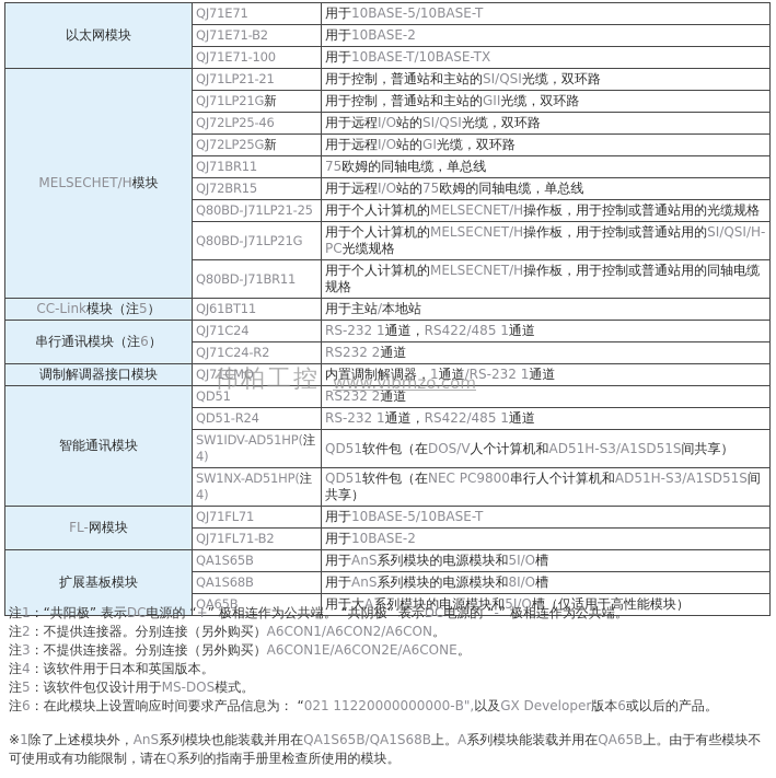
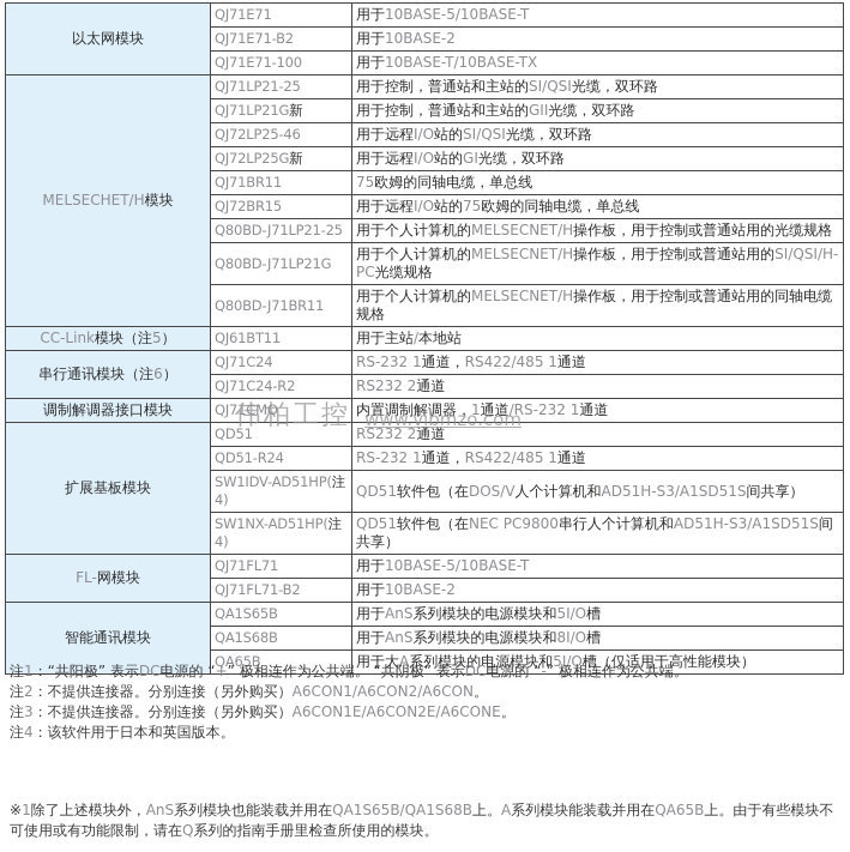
  以太网模块	QJ71E71	用于10BASE-5/10BASE-T
  QJ71E71-B2	用于10BASE-2
  QJ71E71-100	用于10BASE-T/10BASE-TX
- MELSECHET/H模块	QJ71LP21-21	用于控制，普通站和主站的SI/QSI光缆，双环路
+ MELSECHET/H模块	QJ71LP21-25	用于控制，普通站和主站的SI/QSI光缆，双环路
  QJ71LP21G新	用于控制，普通站和主站的GII光缆，双环路
  QJ72LP25-46	用于远程I/O站的SI/QSI光缆，双环路
  QJ72LP25G新	用于远程I/O站的GI光缆，双环路
  QJ71BR11	75欧姆的同轴电缆，单总线
  QJ72BR15	用于远程I/O站的75欧姆的同轴电缆，单总线
  Q80BD-J71LP21-25	用于个人计算机的MELSECNET/H操作板，用于控制或普通站用的光缆规格
  Q80BD-J71LP21G	用于个人计算机的MELSECNET/H操作板，用于控制或普通站用的SI/QSI/H-PC光缆规格
  Q80BD-J71BR11	用于个人计算机的MELSECNET/H操作板，用于控制或普通站用的同轴电缆规格
  CC-Link模块（注5）	QJ61BT11	用于主站/本地站
  串行通讯模块（注6）	QJ71C24	RS-232 1通道，RS422/485 1通道
  QJ71C24-R2	RS232 2通道
  调制解调器接口模块	QJ71CMO	内置调制解调器，1通道/RS-232 1通道
- 智能通讯模块	QD51	RS232 2通道
+ 扩展基板模块	QD51	RS232 2通道
  QD51-R24	RS-232 1通道，RS422/485 1通道
  SW1IDV-AD51HP(注4)	QD51软件包（在DOS/V人个计算机和AD51H-S3/A1SD51S间共享）
  SW1NX-AD51HP(注4)	QD51软件包（在NEC PC9800串行人个计算机和AD51H-S3/A1SD51S间共享）
  FL-网模块	QJ71FL71	用于10BASE-5/10BASE-T
  QJ71FL71-B2	用于10BASE-2
- 扩展基板模块	QA1S65B	用于AnS系列模块的电源模块和5I/O槽
+ 智能通讯模块	QA1S65B	用于AnS系列模块的电源模块和5I/O槽
  QA1S68B	用于AnS系列模块的电源模块和8I/O槽
  QA65B	用于大A系列模块的电源模块和5I/O槽（仅适用于高性能模块）
  伟柏工控
  www.vibmzo.com
  注1：“共阳极” 表示DC电源的 “+” 极相连作为公共端。 “共阴极” 表示DC电源的 “-” 极相连作为公共端。
  注2：不提供连接器。分别连接（另外购买）A6CON1/A6CON2/A6CON。
  注3：不提供连接器。分别连接（另外购买）A6CON1E/A6CON2E/A6CONE。
  注4：该软件用于日本和英国版本。
- 注5：该软件包仅设计用于MS-DOS模式。
- 注6：在此模块上设置响应时间要求产品信息为： “021 11220000000000-B",以及GX Developer版本6或以后的产品。
  ※1除了上述模块外，AnS系列模块也能装载并用在QA1S65B/QA1S68B上。A系列模块能装载并用在QA65B上。由于有些模块不可使用或有功能限制，请在Q系列的指南手册里检查所使用的模块。
